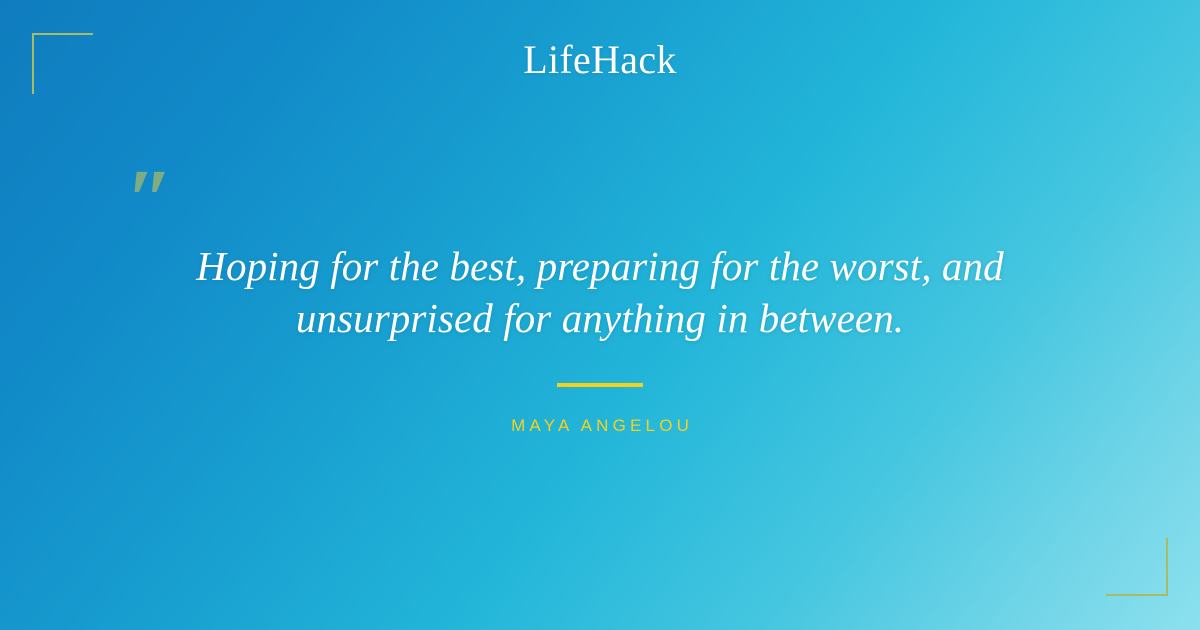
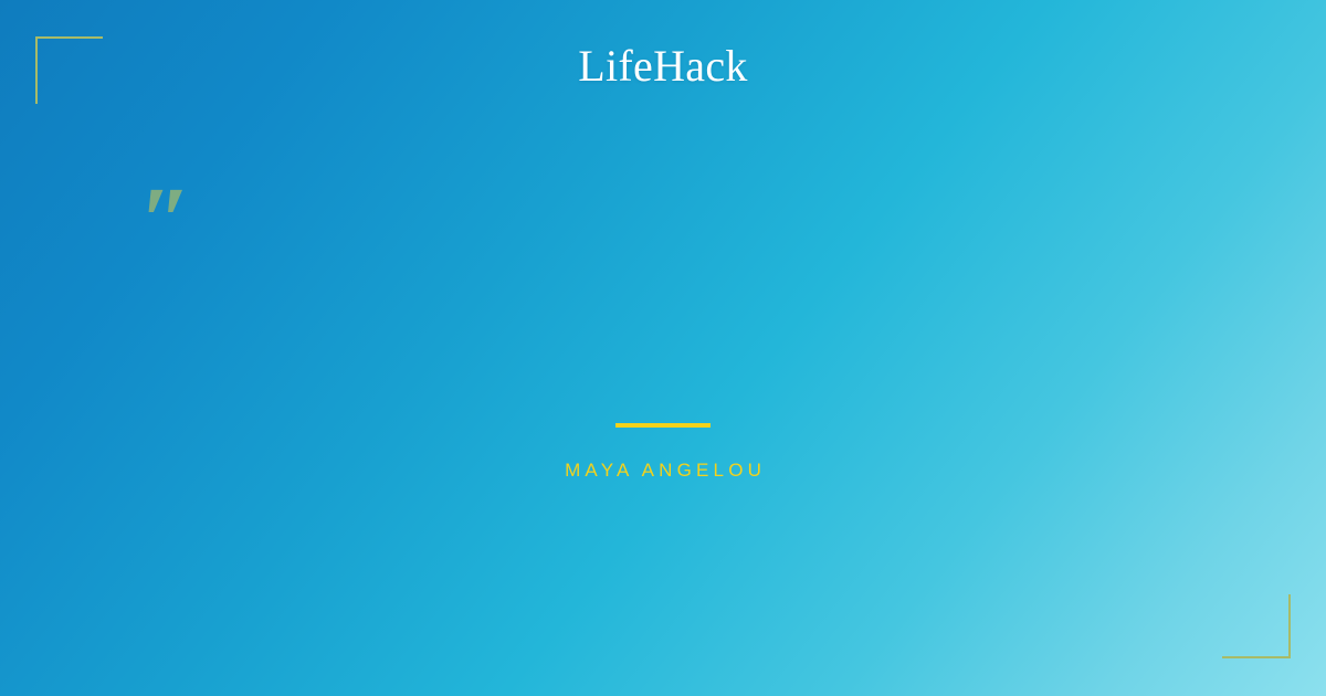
  LifeHack
  ″
- Hoping for the best, preparing for the worst, and unsurprised for anything in between.
  MAYA ANGELOU
